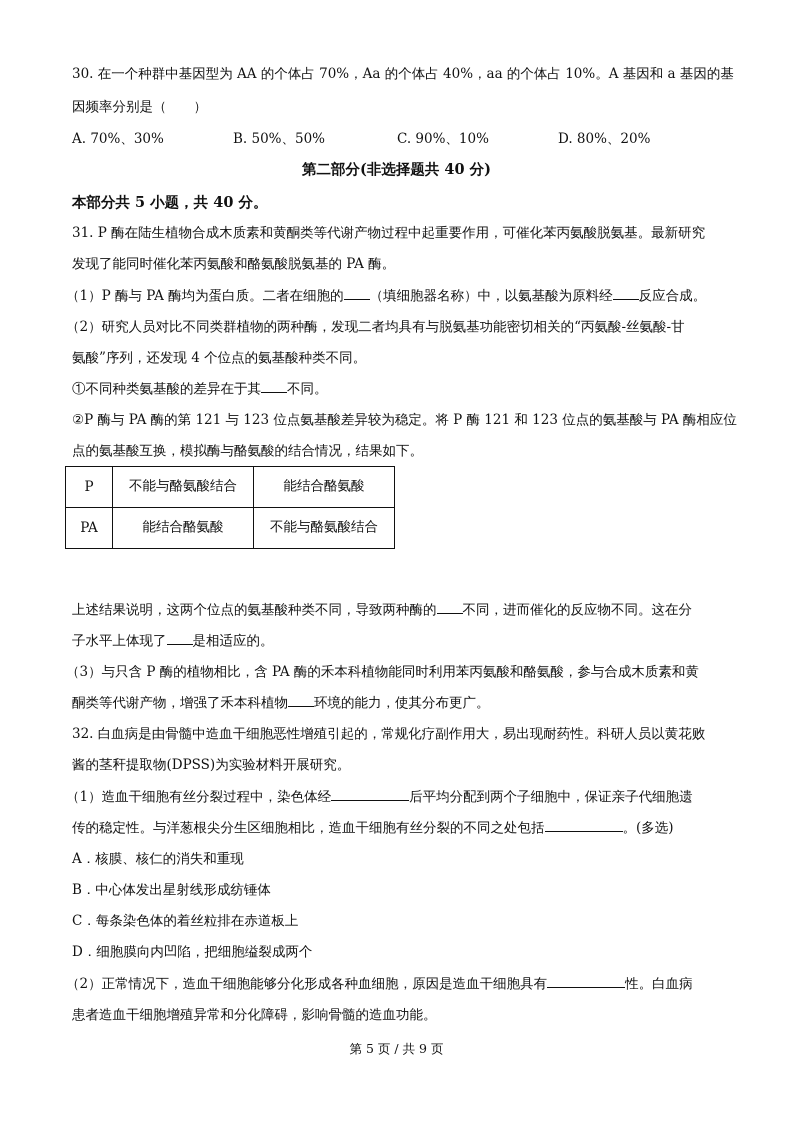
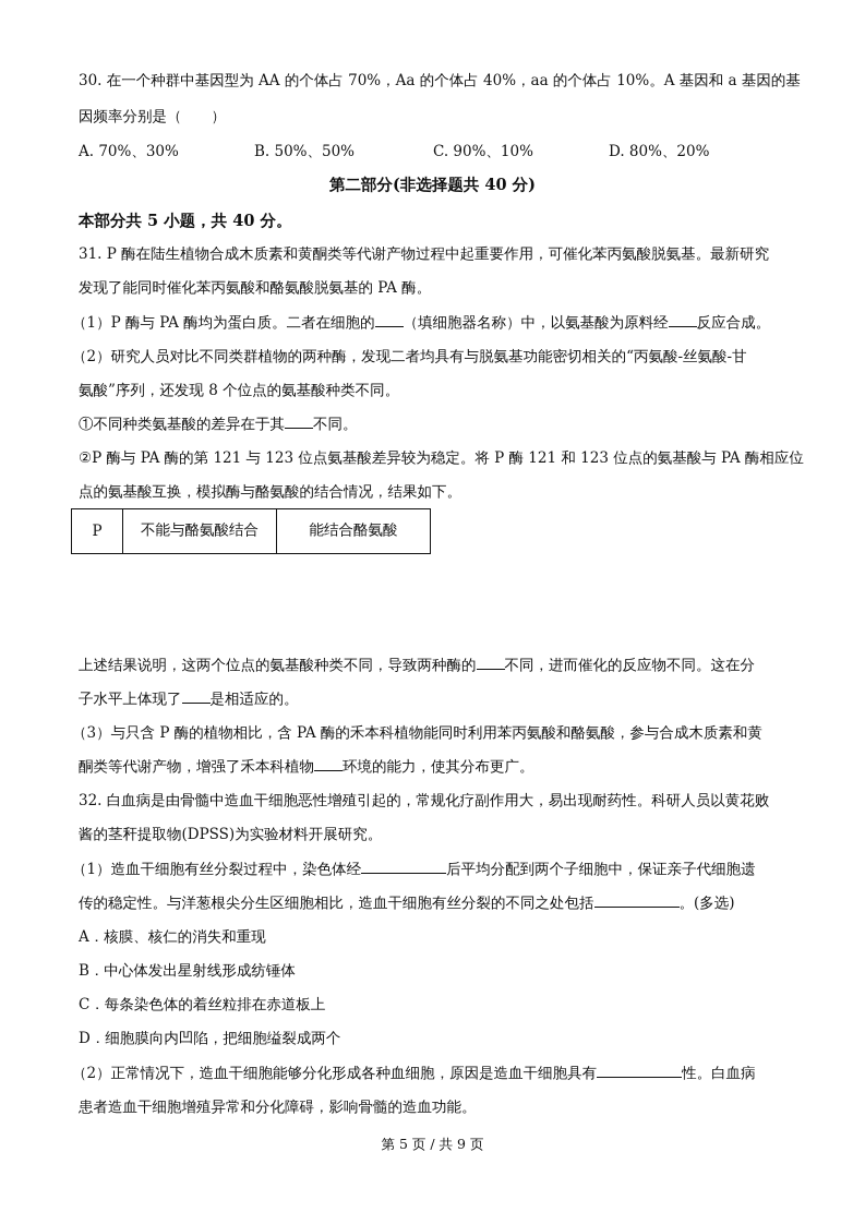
  30. 在一个种群中基因型为 AA 的个体占 70%，Aa 的个体占 40%，aa 的个体占 10%。A 基因和 a 基因的基
  因频率分别是（ ）
  A. 70%、30%
  B. 50%、50%
  C. 90%、10%
  D. 80%、20%
  第二部分(非选择题共 40 分)
  本部分共 5 小题，共 40 分。
  31. P 酶在陆生植物合成木质素和黄酮类等代谢产物过程中起重要作用，可催化苯丙氨酸脱氨基。最新研究
  发现了能同时催化苯丙氨酸和酪氨酸脱氨基的 PA 酶。
  （1）P 酶与 PA 酶均为蛋白质。二者在细胞的 （填细胞器名称）中，以氨基酸为原料经 反应合成。
  （2）研究人员对比不同类群植物的两种酶，发现二者均具有与脱氨基功能密切相关的“丙氨酸-丝氨酸-甘
- 氨酸”序列，还发现 4 个位点的氨基酸种类不同。
+ 氨酸”序列，还发现 8 个位点的氨基酸种类不同。
  ①不同种类氨基酸的差异在于其 不同。
  ②P 酶与 PA 酶的第 121 与 123 位点氨基酸差异较为稳定。将 P 酶 121 和 123 位点的氨基酸与 PA 酶相应位
  点的氨基酸互换，模拟酶与酪氨酸的结合情况，结果如下。
  P	不能与酪氨酸结合	能结合酪氨酸
- PA	能结合酪氨酸	不能与酪氨酸结合
  上述结果说明，这两个位点的氨基酸种类不同，导致两种酶的 不同，进而催化的反应物不同。这在分
  子水平上体现了 是相适应的。
  （3）与只含 P 酶的植物相比，含 PA 酶的禾本科植物能同时利用苯丙氨酸和酪氨酸，参与合成木质素和黄
  酮类等代谢产物，增强了禾本科植物 环境的能力，使其分布更广。
  32. 白血病是由骨髓中造血干细胞恶性增殖引起的，常规化疗副作用大，易出现耐药性。科研人员以黄花败
  酱的茎秆提取物(DPSS)为实验材料开展研究。
  （1）造血干细胞有丝分裂过程中，染色体经 后平均分配到两个子细胞中，保证亲子代细胞遗
  传的稳定性。与洋葱根尖分生区细胞相比，造血干细胞有丝分裂的不同之处包括 。(多选)
  A．核膜、核仁的消失和重现
  B．中心体发出星射线形成纺锤体
  C．每条染色体的着丝粒排在赤道板上
  D．细胞膜向内凹陷，把细胞缢裂成两个
  （2）正常情况下，造血干细胞能够分化形成各种血细胞，原因是造血干细胞具有 性。白血病
  患者造血干细胞增殖异常和分化障碍，影响骨髓的造血功能。
  第 5 页 / 共 9 页
